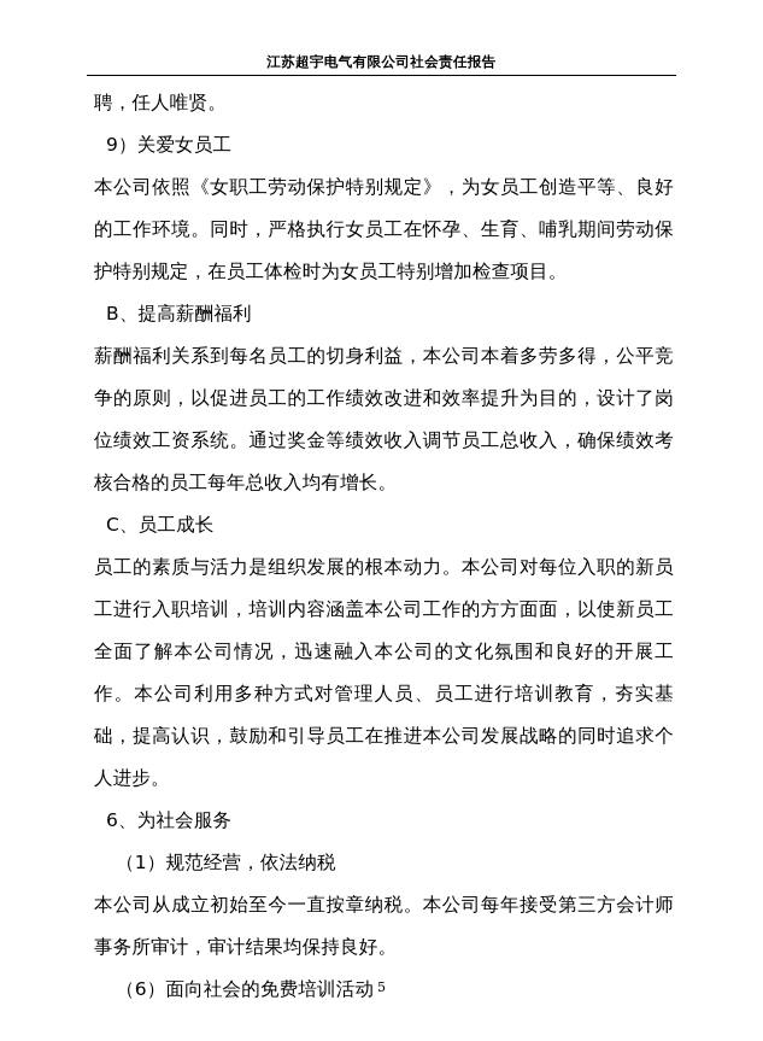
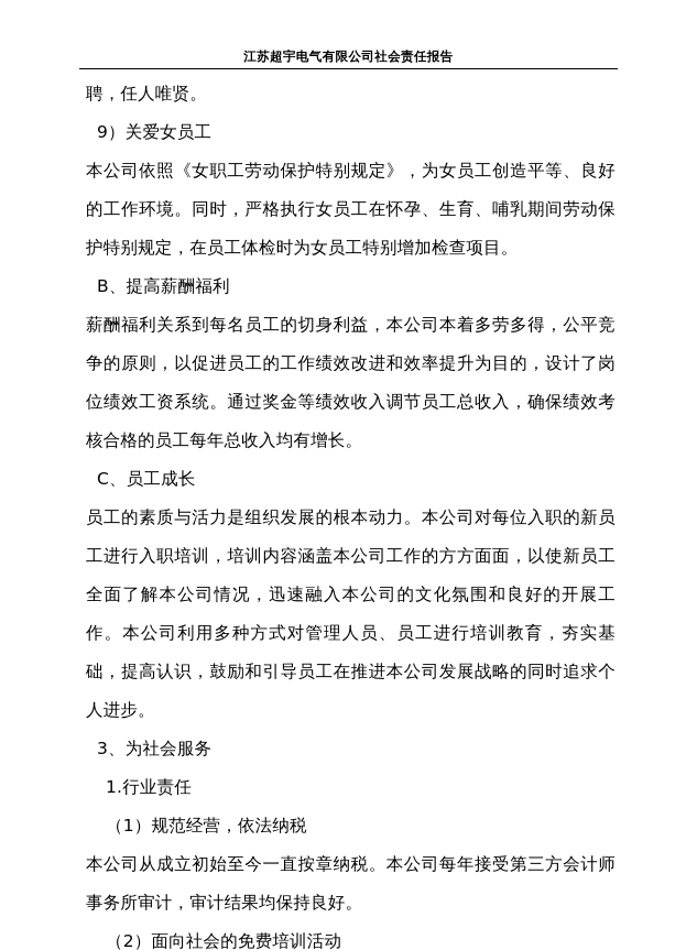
  江苏超宇电气有限公司社会责任报告
  聘，任人唯贤。
  9）关爱女员工
  本公司依照《女职工劳动保护特别规定》，为女员工创造平等、良好的工作环境。同时，严格执行女员工在怀孕、生育、哺乳期间劳动保护特别规定，在员工体检时为女员工特别增加检查项目。
  B、提高薪酬福利
  薪酬福利关系到每名员工的切身利益，本公司本着多劳多得，公平竞争的原则，以促进员工的工作绩效改进和效率提升为目的，设计了岗位绩效工资系统。通过奖金等绩效收入调节员工总收入，确保绩效考核合格的员工每年总收入均有增长。
  C、员工成长
  员工的素质与活力是组织发展的根本动力。本公司对每位入职的新员工进行入职培训，培训内容涵盖本公司工作的方方面面，以使新员工全面了解本公司情况，迅速融入本公司的文化氛围和良好的开展工作。本公司利用多种方式对管理人员、员工进行培训教育，夯实基础，提高认识，鼓励和引导员工在推进本公司发展战略的同时追求个人进步。
- 6、为社会服务
+ 3、为社会服务
+ 1.行业责任
  （1）规范经营，依法纳税
  本公司从成立初始至今一直按章纳税。本公司每年接受第三方会计师事务所审计，审计结果均保持良好。
- （6）面向社会的免费培训活动
+ （2）面向社会的免费培训活动
- 5
